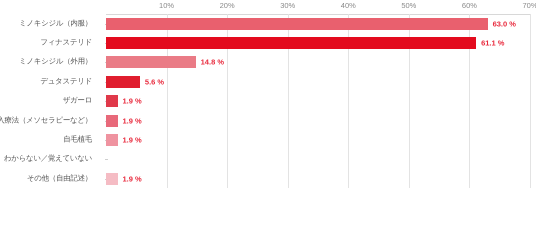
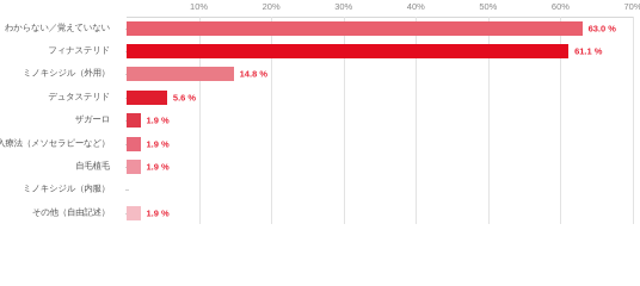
  10%
  20%
  30%
  40%
  50%
  60%
  70%
- ミノキシジル（内服）
+ わからない／覚えていない
  63.0 %
  フィナステリド
  61.1 %
  ミノキシジル（外用）
  14.8 %
  デュタステリド
  5.6 %
  ザガーロ
  1.9 %
  入療法（メソセラピーなど）
  1.9 %
  自毛植毛
  1.9 %
- わからない／覚えていない
+ ミノキシジル（内服）
  その他（自由記述）
  1.9 %
